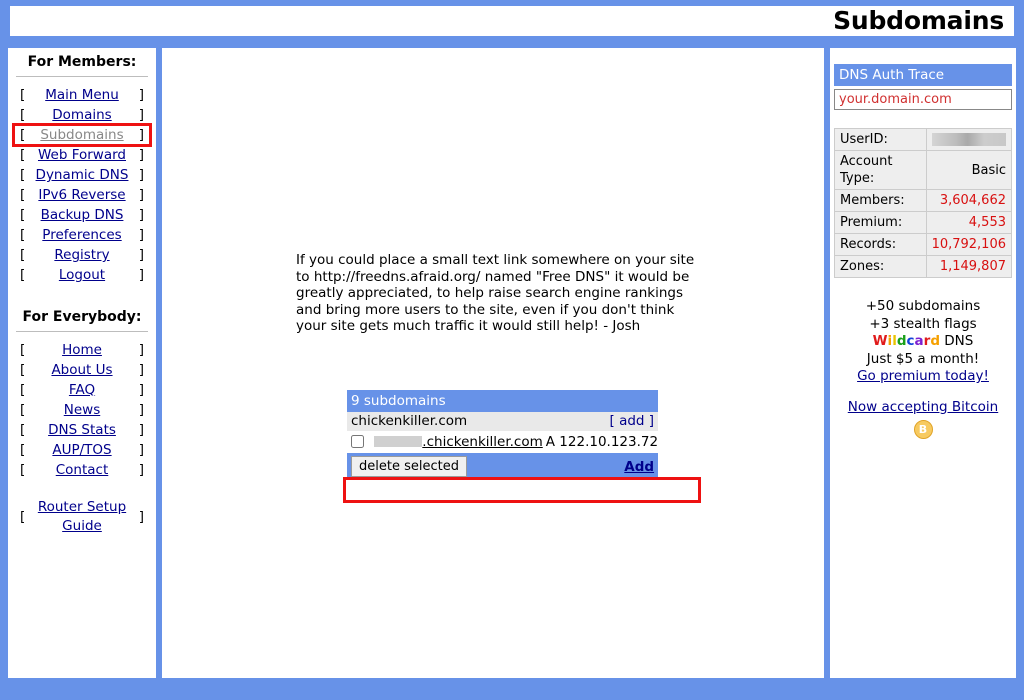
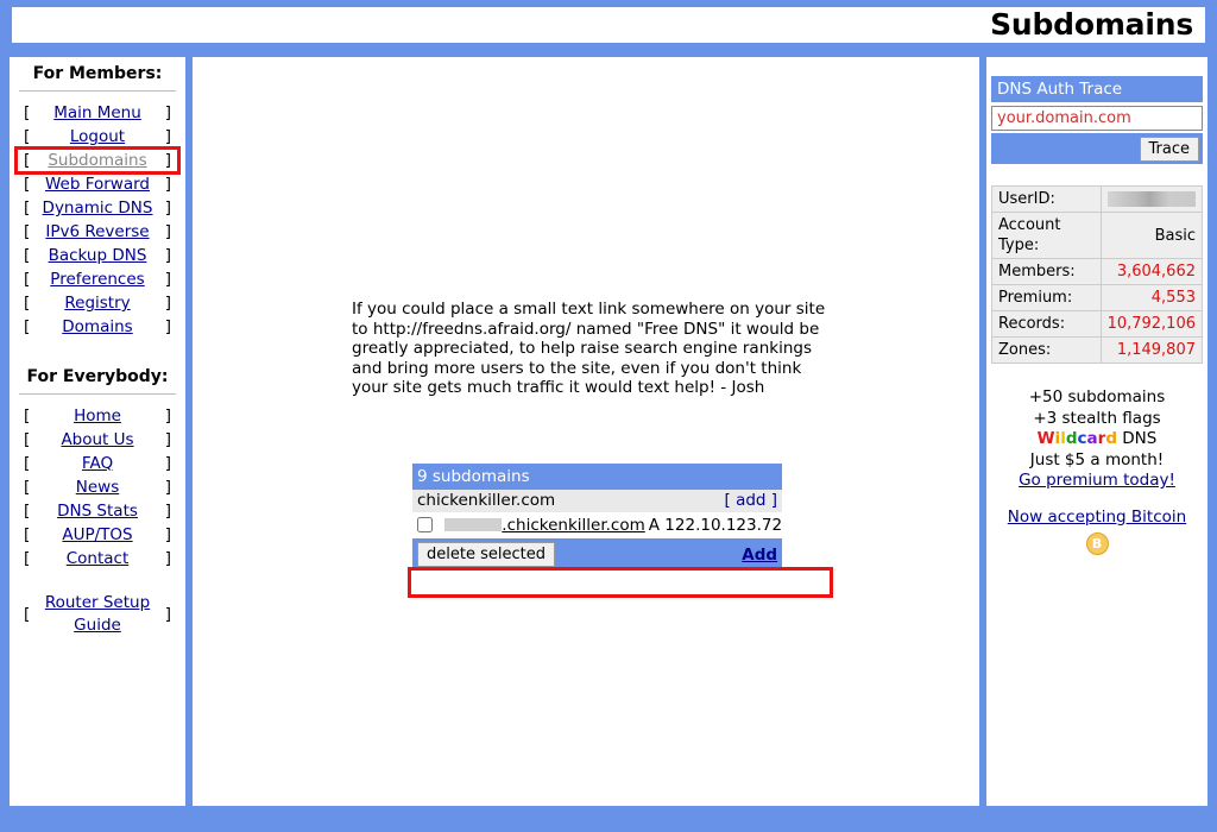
  Subdomains
  For Members:
  [
  Main Menu
  ]
  [
- Domains
+ Logout
  ]
  [
  Subdomains
  ]
  [
  Web Forward
  ]
  [
  Dynamic DNS
  ]
  [
  IPv6 Reverse
  ]
  [
  Backup DNS
  ]
  [
  Preferences
  ]
  [
  Registry
  ]
  [
- Logout
+ Domains
  ]
  For Everybody:
  [
  Home
  ]
  [
  About Us
  ]
  [
  FAQ
  ]
  [
  News
  ]
  [
  DNS Stats
  ]
  [
  AUP/TOS
  ]
  [
  Contact
  ]
  [
  Router Setup Guide
  ]
- If you could place a small text link somewhere on your site to http://freedns.afraid.org/ named "Free DNS" it would be greatly appreciated, to help raise search engine rankings and bring more users to the site, even if you don't think your site gets much traffic it would still help! - Josh
+ If you could place a small text link somewhere on your site to http://freedns.afraid.org/ named "Free DNS" it would be greatly appreciated, to help raise search engine rankings and bring more users to the site, even if you don't think your site gets much traffic it would text help! - Josh
  9 subdomains
  chickenkiller.com	[ add ]
  .chickenkiller.com A 122.10.123.72
  delete selected	Add
  DNS Auth Trace
  your.domain.com
+ Trace
  UserID:
  Account Type:	Basic
  Members:	3,604,662
  Premium:	4,553
  Records:	10,792,106
  Zones:	1,149,807
  +50 subdomains
  +3 stealth flags
  Wildcard DNS
  Just $5 a month!
  Go premium today!
  Now accepting Bitcoin
  B
